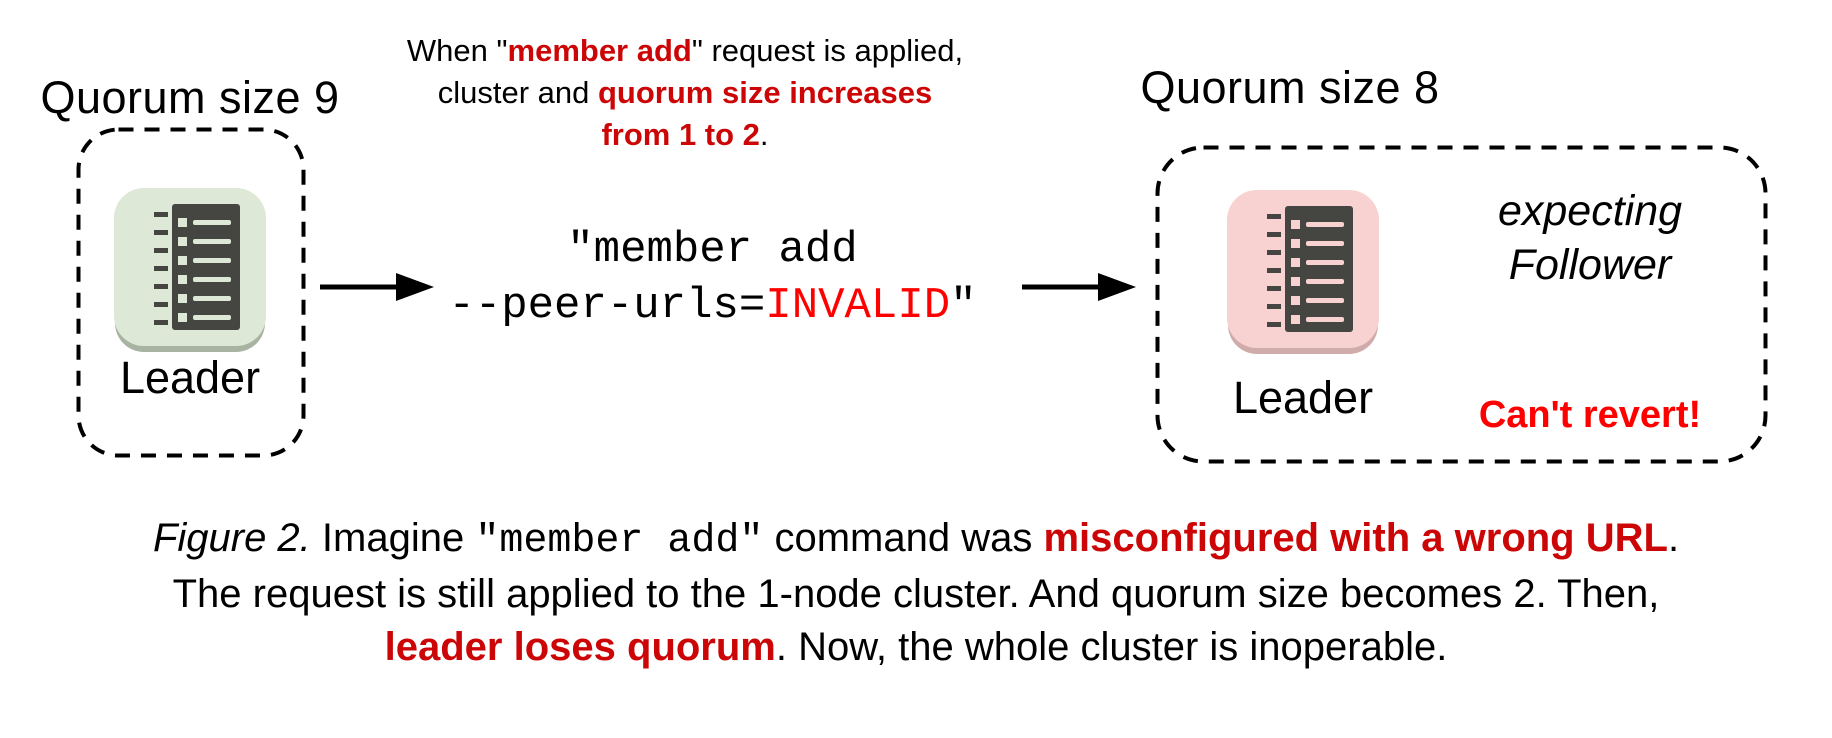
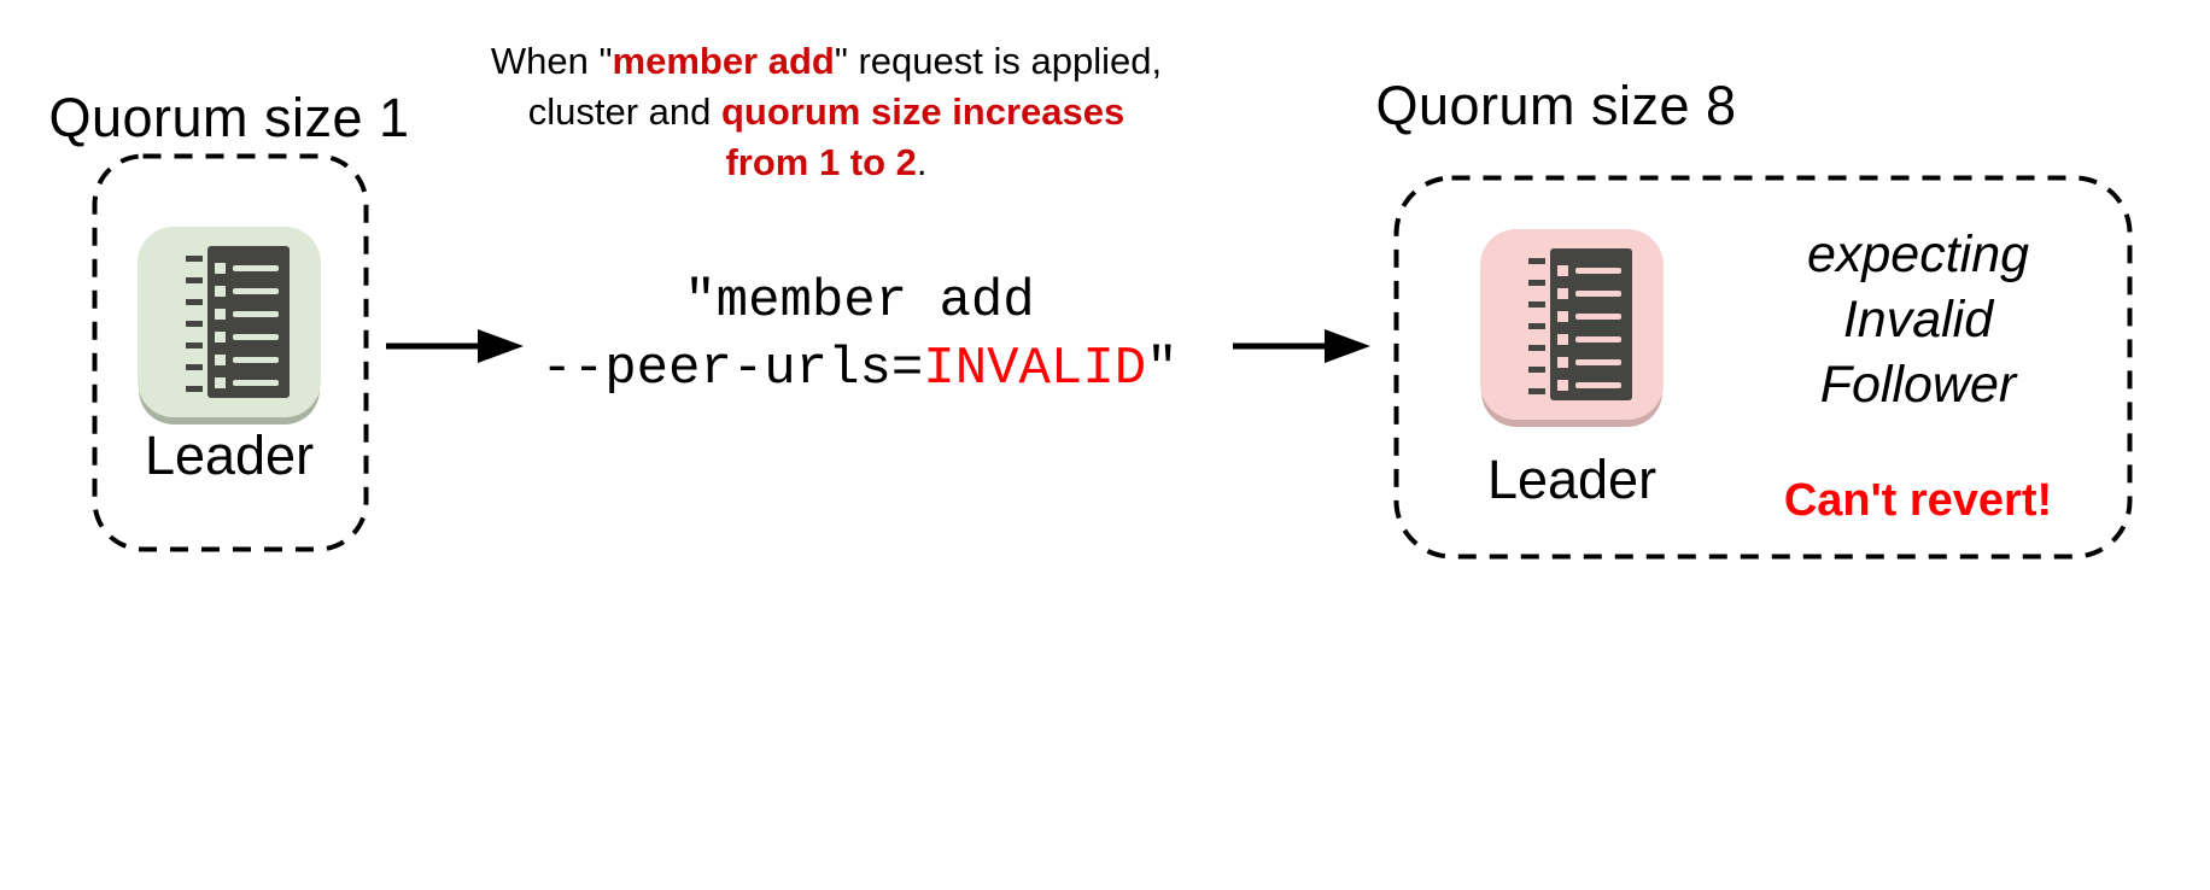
- Quorum size 9
+ Quorum size 1
  Leader
  When "member add" request is applied,
  cluster and quorum size increases
  from 1 to 2.
  "member add
  --peer-urls=INVALID"
  Quorum size 8
  Leader
  expecting
+ Invalid
  Follower
  Can't revert!
- Figure 2. Imagine "member add" command was misconfigured with a wrong URL.
- The request is still applied to the 1-node cluster. And quorum size becomes 2. Then,
- leader loses quorum. Now, the whole cluster is inoperable.
